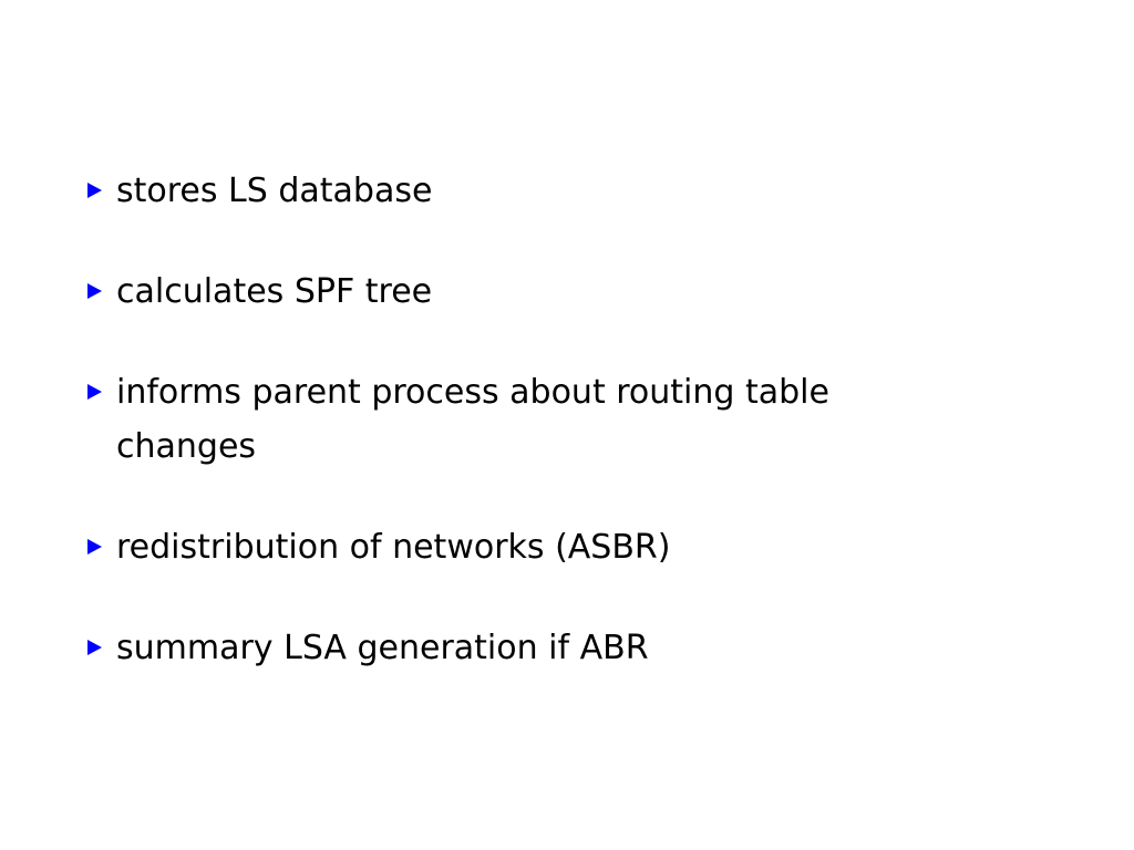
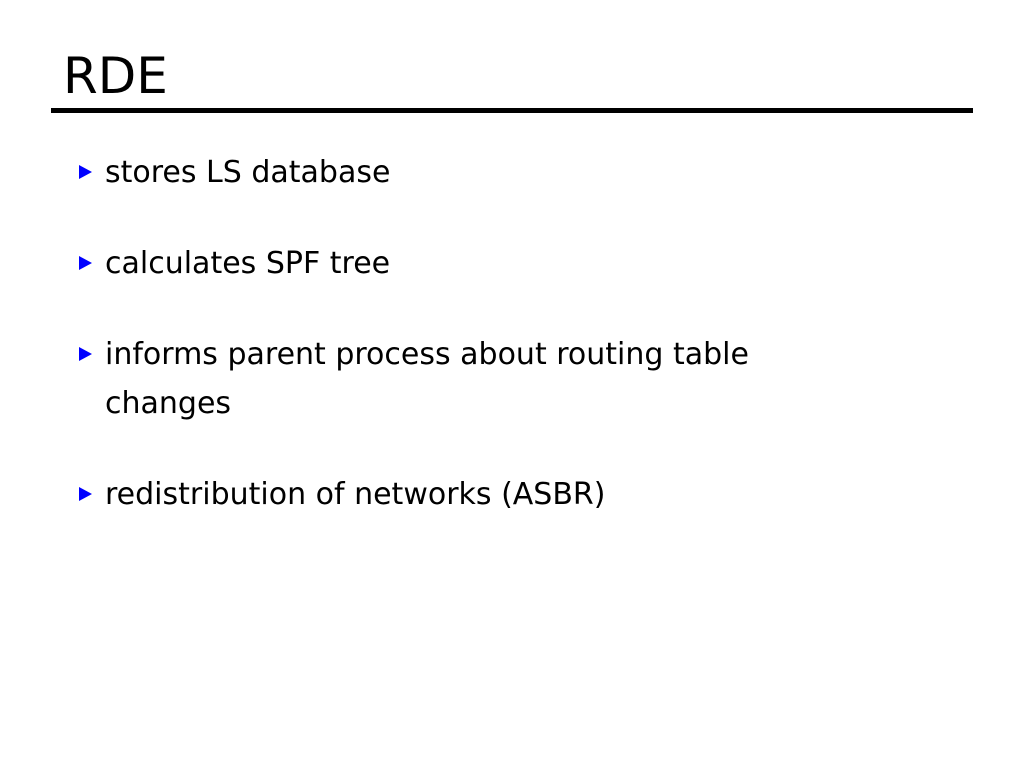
+ RDE
  stores LS database
  calculates SPF tree
  informs parent process about routing table changes
  redistribution of networks (ASBR)
- summary LSA generation if ABR
